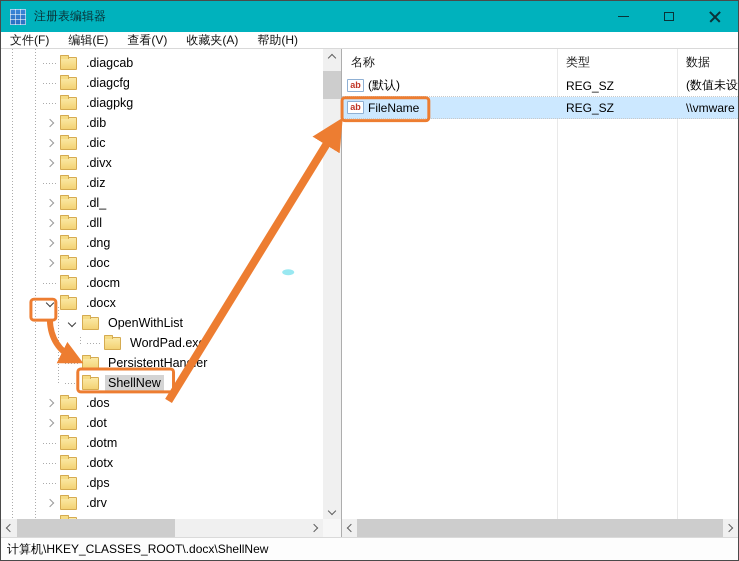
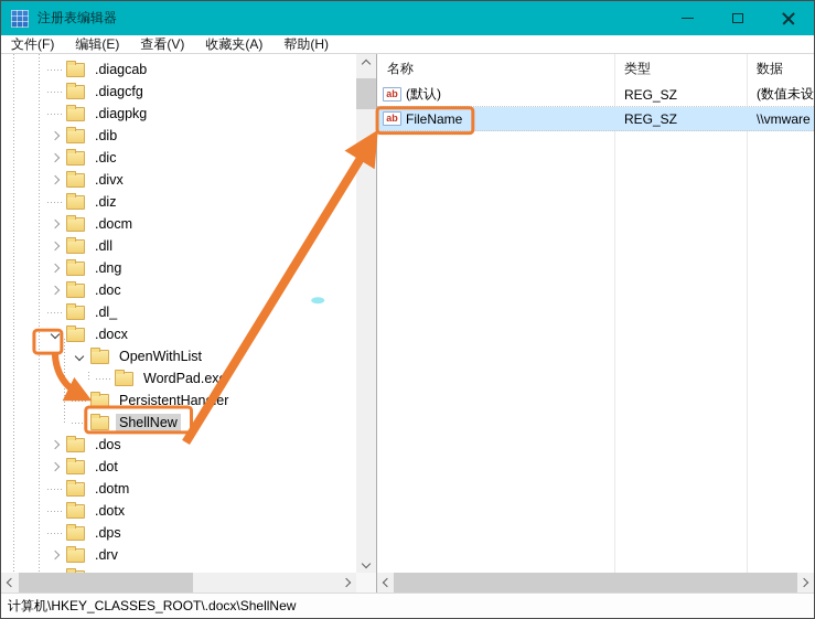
  注册表编辑器
  文件(F)
  编辑(E)
  查看(V)
  收藏夹(A)
  帮助(H)
  .diagcab
  .diagcfg
  .diagpkg
  .dib
  .dic
  .divx
  .diz
- .dl_
+ .docm
  .dll
  .dng
  .doc
- .docm
+ .dl_
  .docx
  OpenWithList
  WordPad.ex
  PersistentHaner
  ShellNew
  .dos
  .dot
  .dotm
  .dotx
  .dps
  .drv
  名称
  类型
  数据
  ab
  (默认)
  REG_SZ
  (数值未设
  ab
  FileName
  REG_SZ
  \\vmware
  计算机\HKEY_CLASSES_ROOT\.docx\ShellNew
